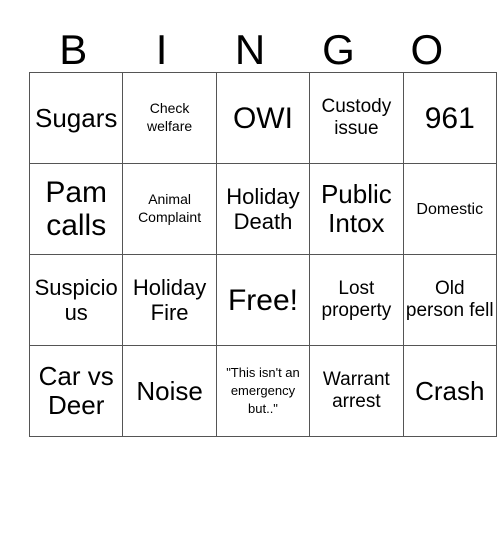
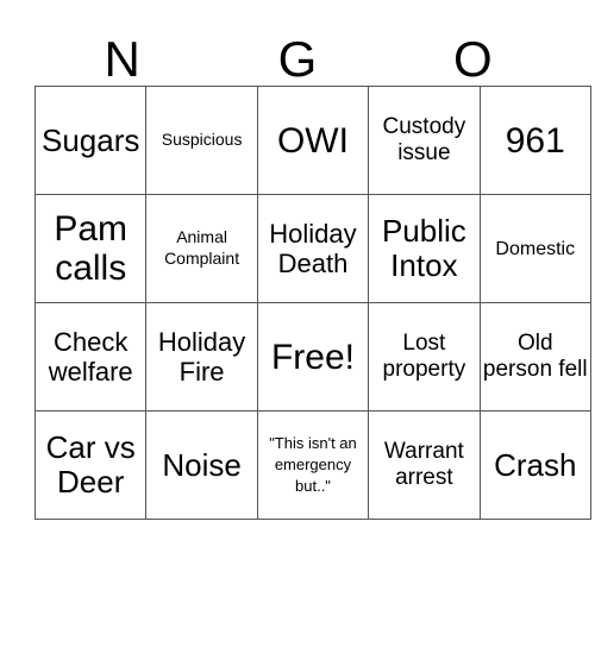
- B
- I
  N
  G
  O
- Sugars	Check welfare	OWI	Custody issue	961
+ Sugars	Suspicious	OWI	Custody issue	961
  Pam calls	Animal Complaint	Holiday Death	Public Intox	Domestic
- Suspicious	Holiday Fire	Free!	Lost property	Old person fell
+ Check welfare	Holiday Fire	Free!	Lost property	Old person fell
  Car vs Deer	Noise	"This isn't an emergency but.."	Warrant arrest	Crash
